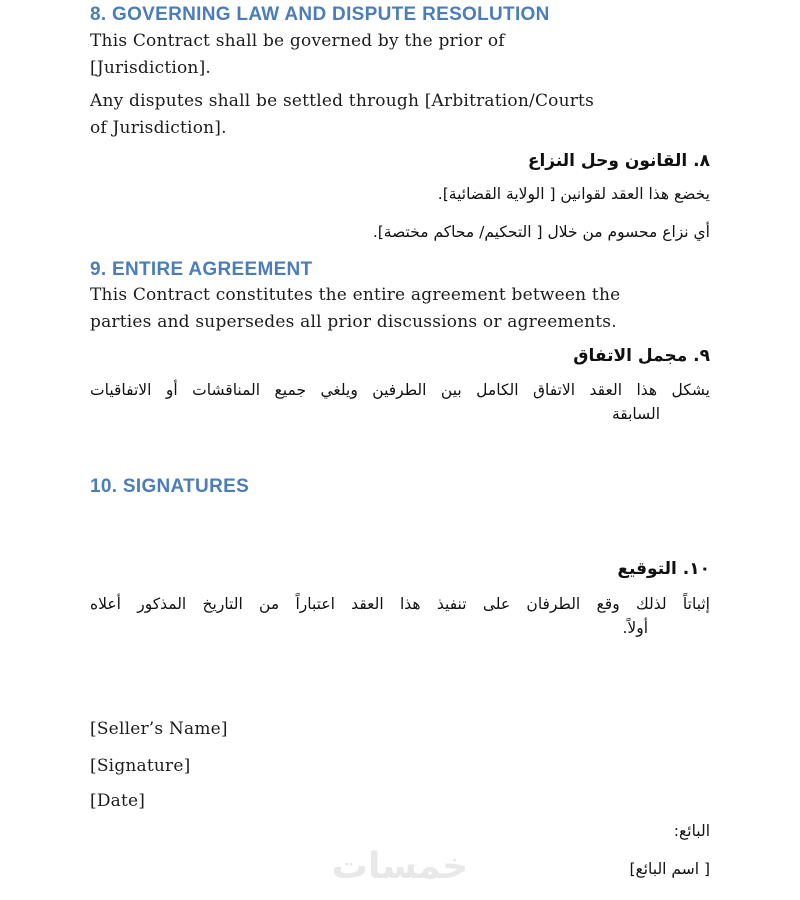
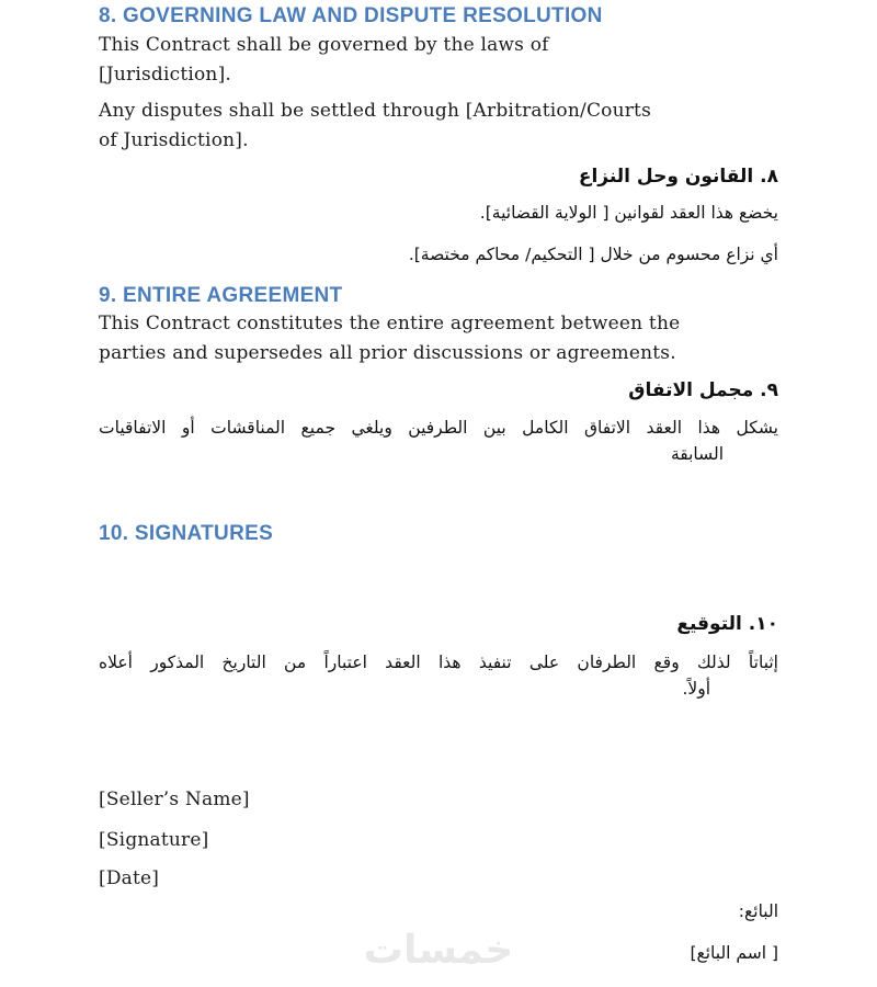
  8. GOVERNING LAW AND DISPUTE RESOLUTION
- This Contract shall be governed by the prior of
+ This Contract shall be governed by the laws of
  [Jurisdiction].
  Any disputes shall be settled through [Arbitration/Courts
  of Jurisdiction].
  ٨. القانون وحل النزاع
  يخضع هذا العقد لقوانين [ الولاية القضائية].
  أي نزاع محسوم من خلال [ التحكيم/ محاكم مختصة].
  9. ENTIRE AGREEMENT
  This Contract constitutes the entire agreement between the
  parties and supersedes all prior discussions or agreements.
  ٩. مجمل الاتفاق
  يشكل هذا العقد الاتفاق الكامل بين الطرفين ويلغي جميع المناقشات أو الاتفاقيات
  السابقة
  10. SIGNATURES
  ١٠. التوقيع
  إثباتاً لذلك وقع الطرفان على تنفيذ هذا العقد اعتباراً من التاريخ المذكور أعلاه
  أولاً.
  [Seller’s Name]
  [Signature]
  [Date]
  البائع:
  [ اسم البائع]
